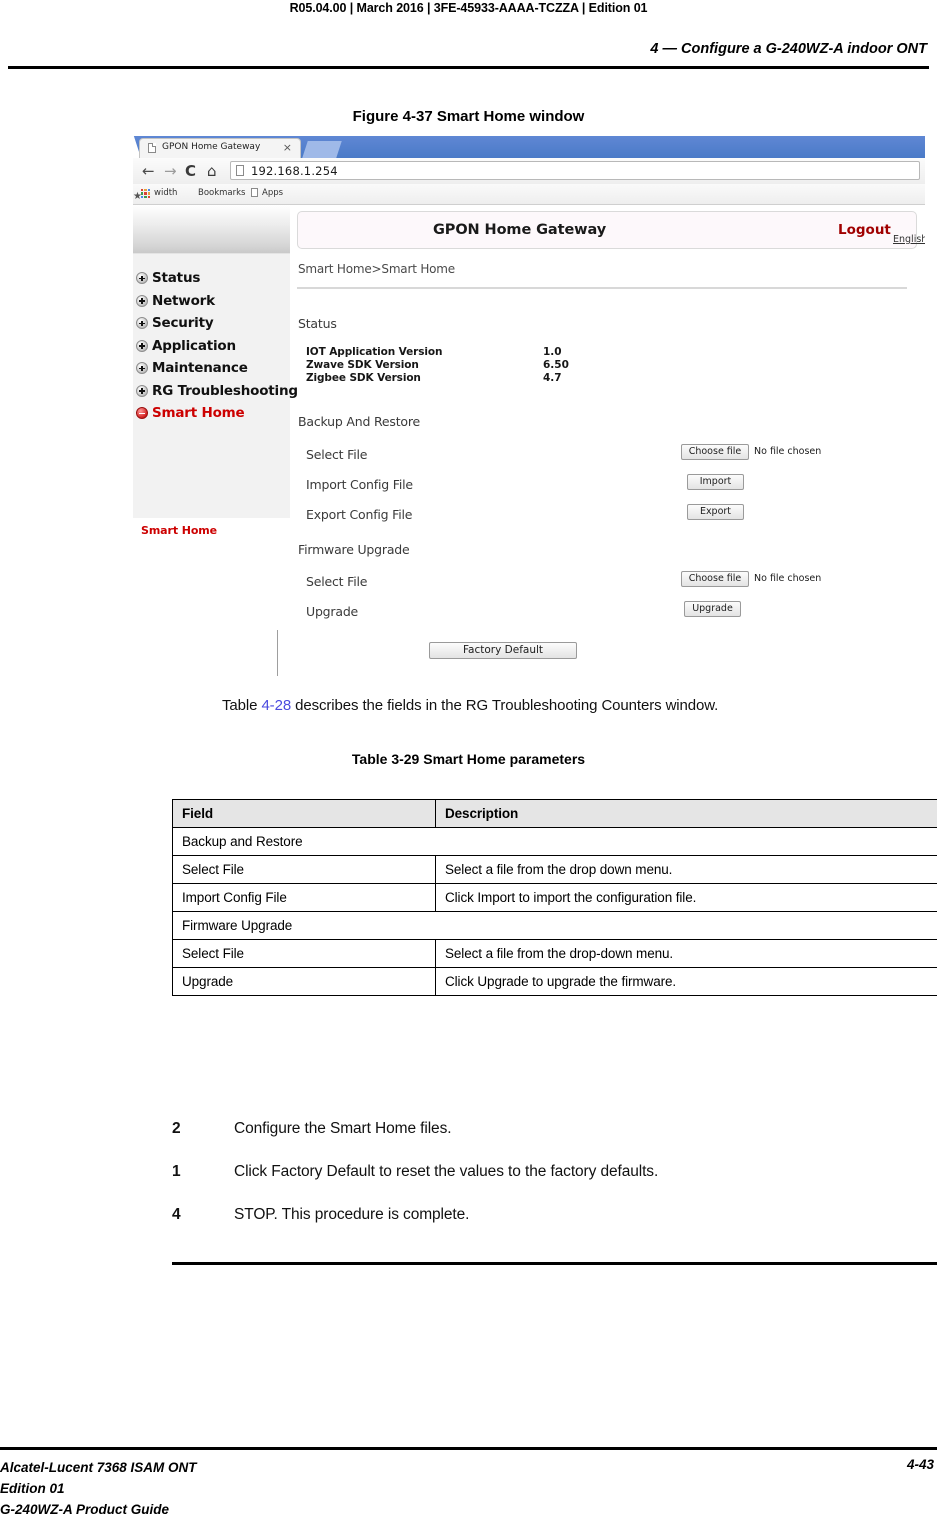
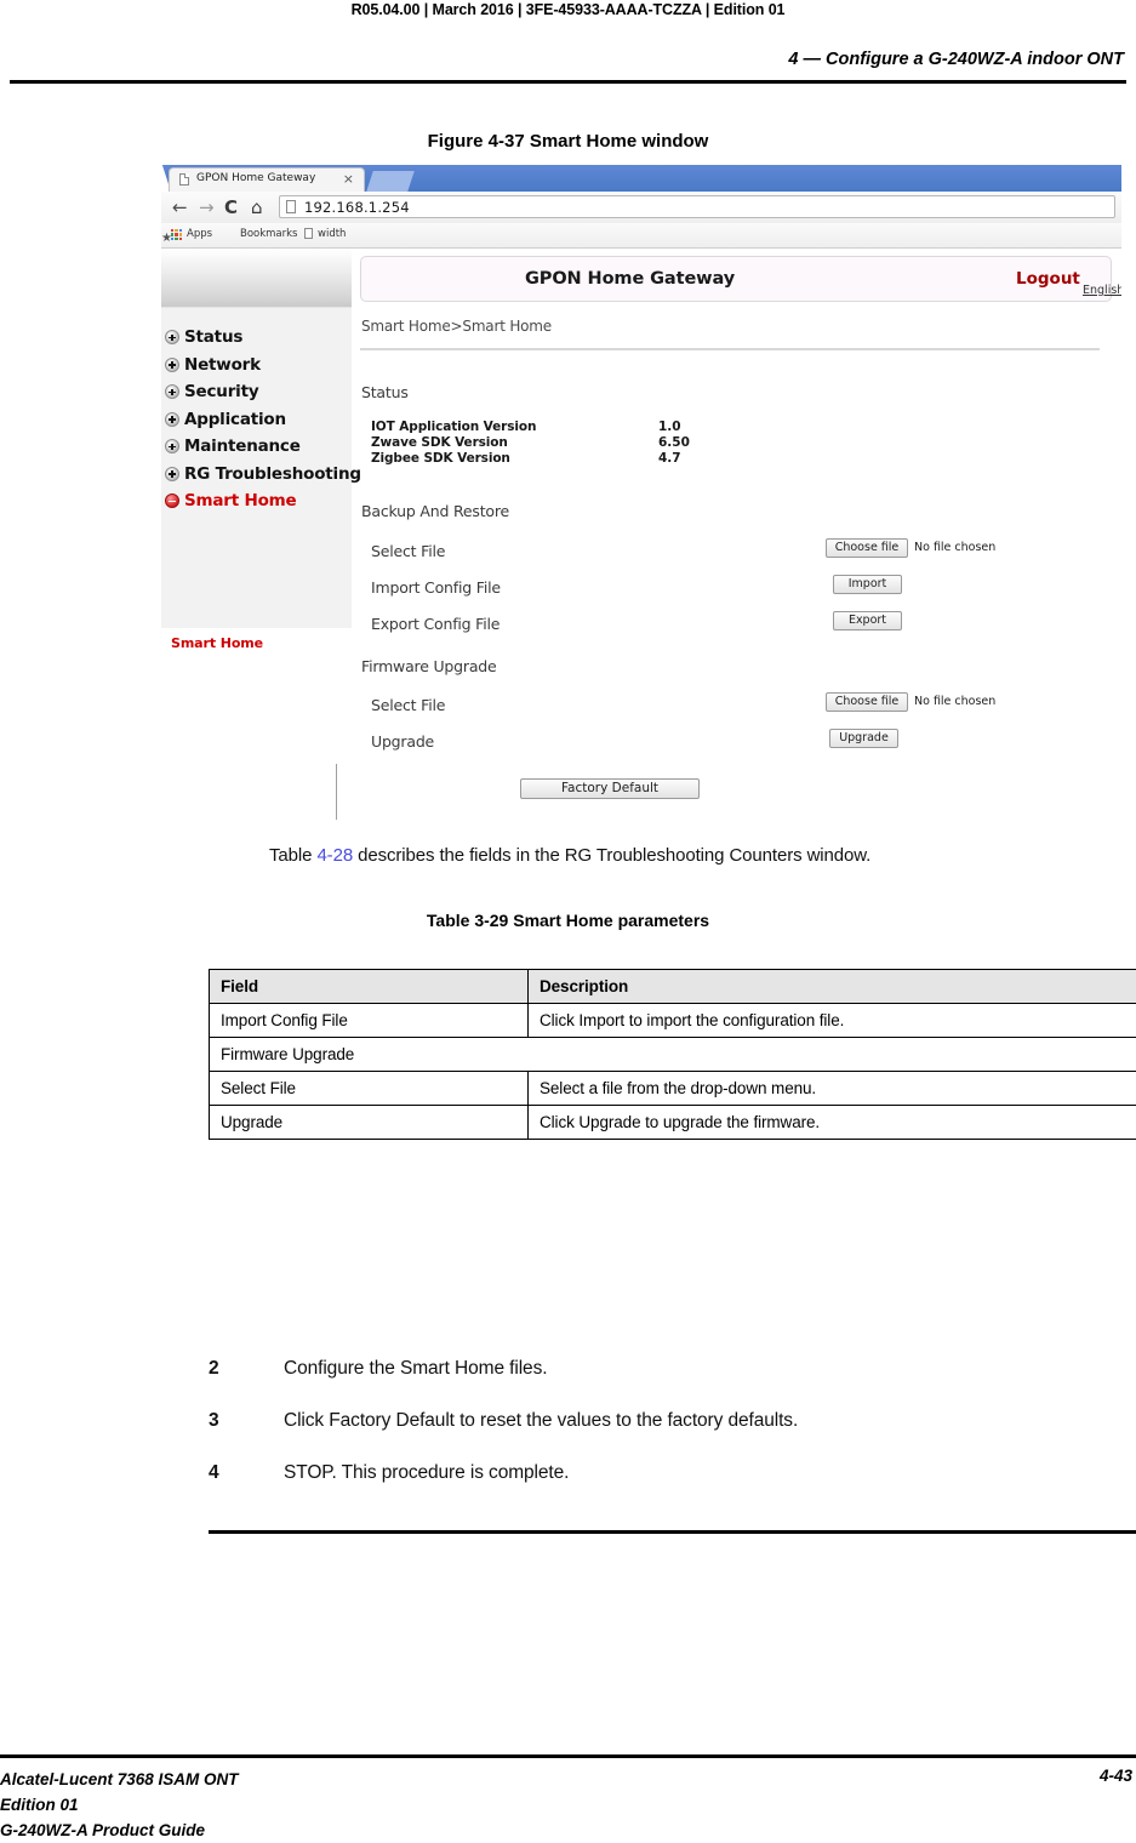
  R05.04.00 | March 2016 | 3FE-45933-AAAA-TCZZA | Edition 01
  4 — Configure a G-240WZ-A indoor ONT
  Figure 4-37 Smart Home window
  GPON Home Gateway
  ×
  ←
  →
  C
  ⌂
  192.168.1.254
- width
+ Apps
  ★
  Bookmarks
- Apps
+ width
  Status
  Network
  Security
  Application
  Maintenance
  RG Troubleshooting
  Smart Home
  Smart Home
  GPON Home Gateway
  Logout
  Smart Home>Smart Home
  Status
  IOT Application Version
  1.0
  Zwave SDK Version
  6.50
  Zigbee SDK Version
  4.7
  Backup And Restore
  Select File
  Choose file
  No file chosen
  Import Config File
  Import
  Export Config File
  Export
  Firmware Upgrade
  Select File
  Choose file
  No file chosen
  Upgrade
  Upgrade
  Factory Default
  Table 4-28 describes the fields in the RG Troubleshooting Counters window.
  Table 3-29 Smart Home parameters
  Field	Description
- Backup and Restore
- Select File	Select a file from the drop down menu.
  Import Config File	Click Import to import the configuration file.
  Firmware Upgrade
  Select File	Select a file from the drop-down menu.
  Upgrade	Click Upgrade to upgrade the firmware.
  2
  Configure the Smart Home files.
- 1
+ 3
  Click Factory Default to reset the values to the factory defaults.
  4
  STOP. This procedure is complete.
  Alcatel-Lucent 7368 ISAM ONT
  Edition 01
  G-240WZ-A Product Guide
  4-43
